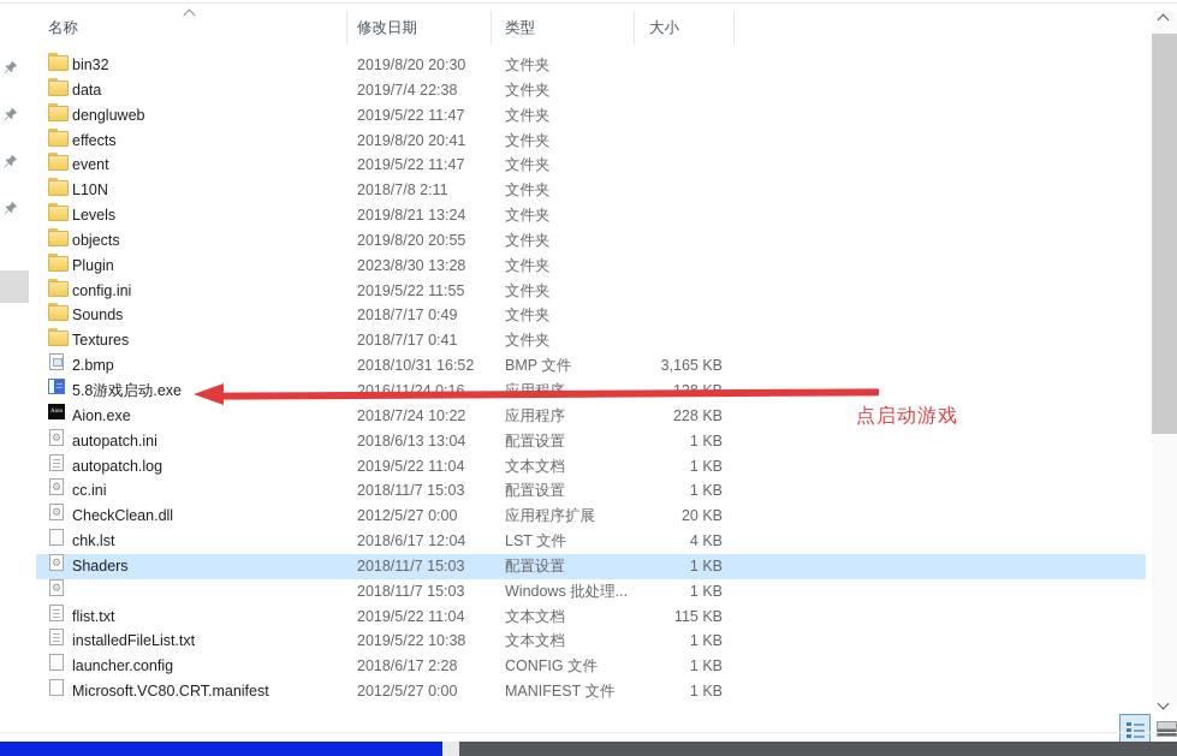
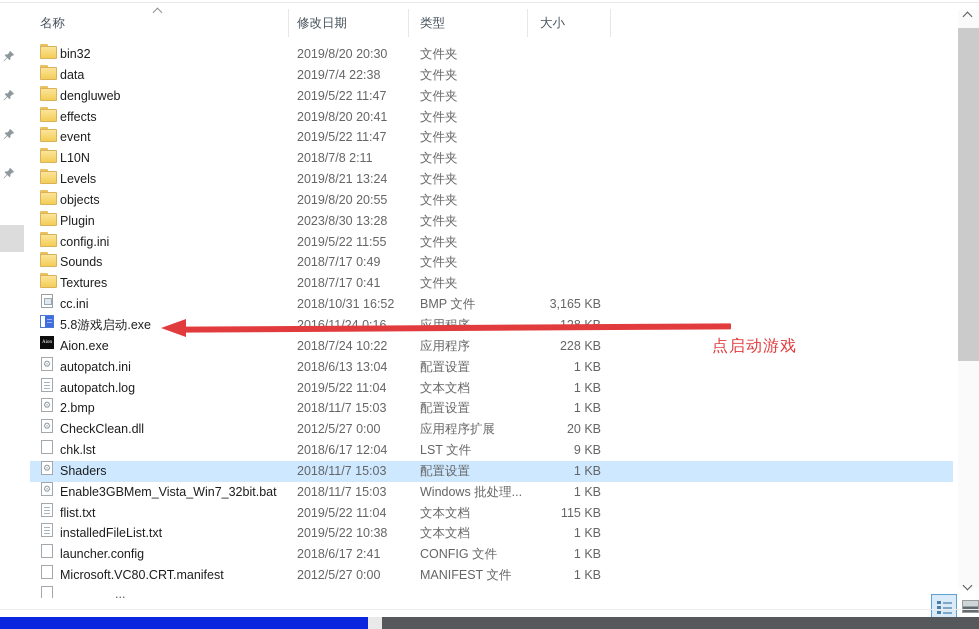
  名称
  修改日期
  类型
  大小
  bin32
  2019/8/20 20:30
  文件夹
  data
  2019/7/4 22:38
  文件夹
  dengluweb
  2019/5/22 11:47
  文件夹
  effects
  2019/8/20 20:41
  文件夹
  event
  2019/5/22 11:47
  文件夹
  L10N
  2018/7/8 2:11
  文件夹
  Levels
  2019/8/21 13:24
  文件夹
  objects
  2019/8/20 20:55
  文件夹
  Plugin
  2023/8/30 13:28
  文件夹
  config.ini
  2019/5/22 11:55
  文件夹
  Sounds
  2018/7/17 0:49
  文件夹
  Textures
  2018/7/17 0:41
  文件夹
- 2.bmp
+ cc.ini
  2018/10/31 16:52
  BMP 文件
  3,165 KB
  5.8游戏启动.exe
  Aion.exe
  2018/7/24 10:22
  应用程序
  228 KB
  autopatch.ini
  2018/6/13 13:04
  配置设置
  1 KB
  autopatch.log
  2019/5/22 11:04
  文本文档
  1 KB
- cc.ini
+ 2.bmp
  2018/11/7 15:03
  配置设置
  1 KB
  CheckClean.dll
  2012/5/27 0:00
  应用程序扩展
  20 KB
  chk.lst
  2018/6/17 12:04
  LST 文件
- 4 KB
+ 9 KB
  Shaders
  2018/11/7 15:03
  配置设置
  1 KB
+ Enable3GBMem_Vista_Win7_32bit.bat
  2018/11/7 15:03
  Windows 批处理...
  1 KB
  flist.txt
  2019/5/22 11:04
  文本文档
  115 KB
  installedFileList.txt
  2019/5/22 10:38
  文本文档
  1 KB
  launcher.config
- 2018/6/17 2:28
+ 2018/6/17 2:41
  CONFIG 文件
  1 KB
  Microsoft.VC80.CRT.manifest
  2012/5/27 0:00
  MANIFEST 文件
  1 KB
+ ...
  点启动游戏
